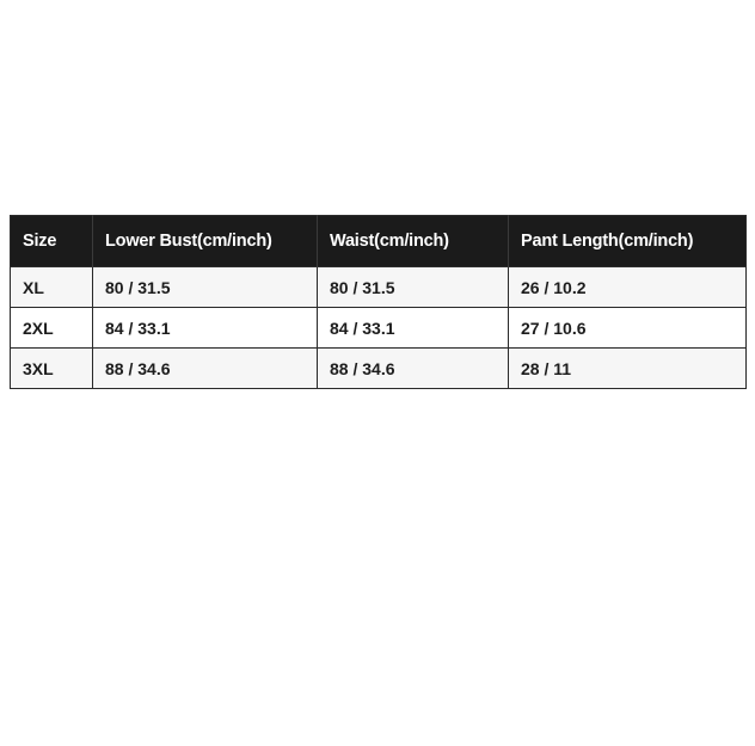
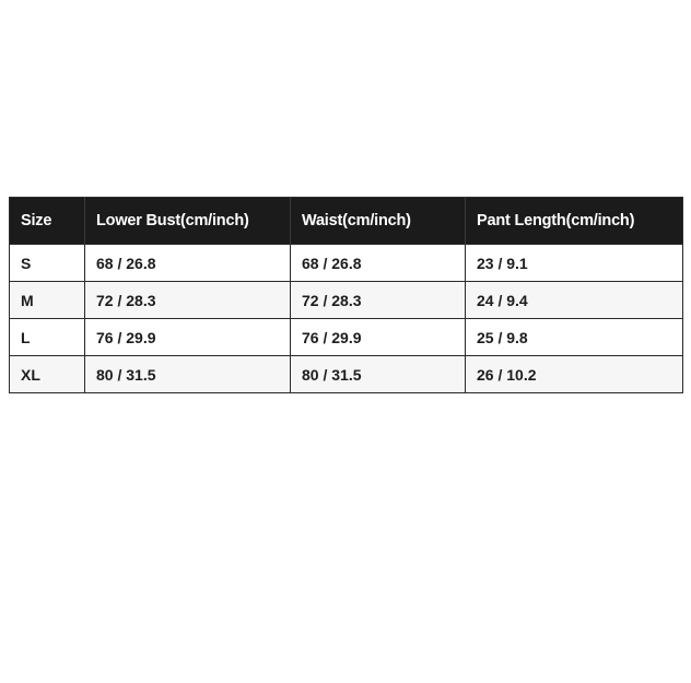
  Size	Lower Bust(cm/inch)	Waist(cm/inch)	Pant Length(cm/inch)
+ S	68 / 26.8	68 / 26.8	23 / 9.1
+ M	72 / 28.3	72 / 28.3	24 / 9.4
+ L	76 / 29.9	76 / 29.9	25 / 9.8
  XL	80 / 31.5	80 / 31.5	26 / 10.2
- 2XL	84 / 33.1	84 / 33.1	27 / 10.6
- 3XL	88 / 34.6	88 / 34.6	28 / 11
